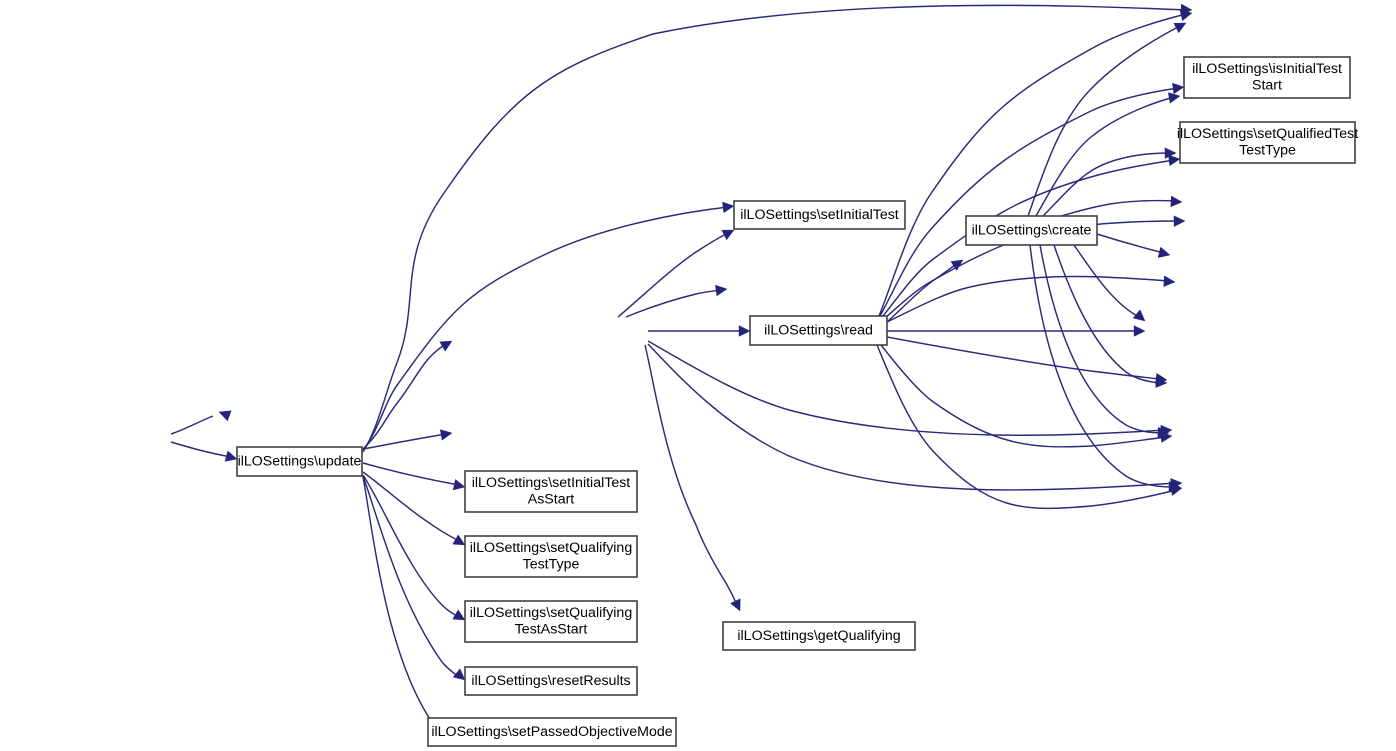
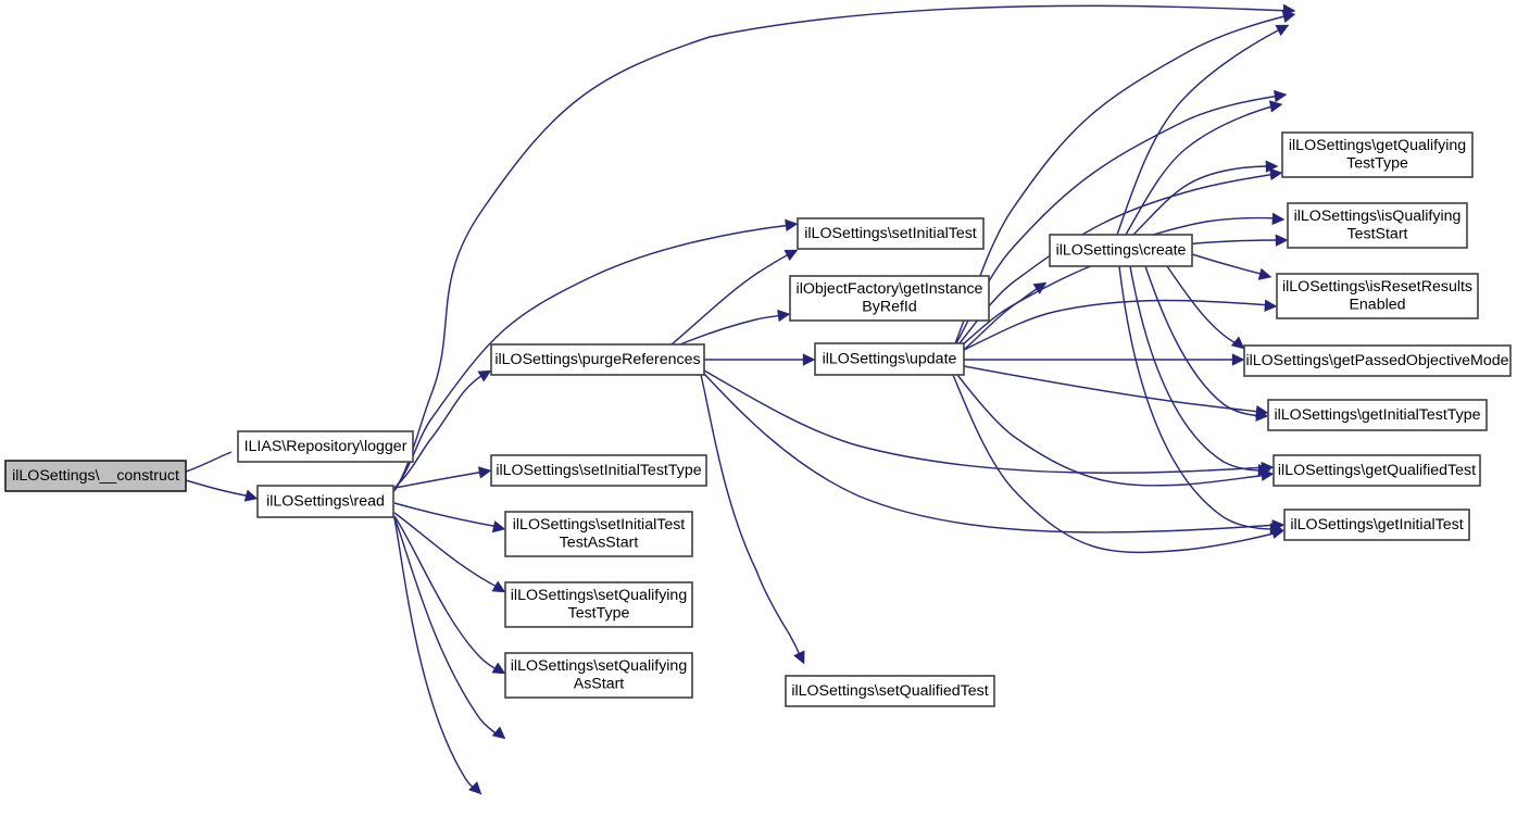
+ ilLOSettings\__construct
+ ILIAS\Repository\logger
- ilLOSettings\update
+ ilLOSettings\read
+ ilLOSettings\purgeReferences
+ ilLOSettings\setInitialTestType
  ilLOSettings\setInitialTest
- AsStart
+ TestAsStart
  ilLOSettings\setQualifying
  TestType
  ilLOSettings\setQualifying
- TestAsStart
+ AsStart
- ilLOSettings\resetResults
- ilLOSettings\setPassedObjectiveMode
  ilLOSettings\setInitialTest
+ ilObjectFactory\getInstance
+ ByRefId
- ilLOSettings\read
+ ilLOSettings\update
- ilLOSettings\getQualifying
+ ilLOSettings\setQualifiedTest
  ilLOSettings\create
- ilLOSettings\isInitialTest
- Start
- ilLOSettings\setQualifiedTest
+ ilLOSettings\getQualifying
  TestType
+ ilLOSettings\isQualifying
+ TestStart
+ ilLOSettings\isResetResults
+ Enabled
+ ilLOSettings\getPassedObjectiveMode
+ ilLOSettings\getInitialTestType
+ ilLOSettings\getQualifiedTest
+ ilLOSettings\getInitialTest
